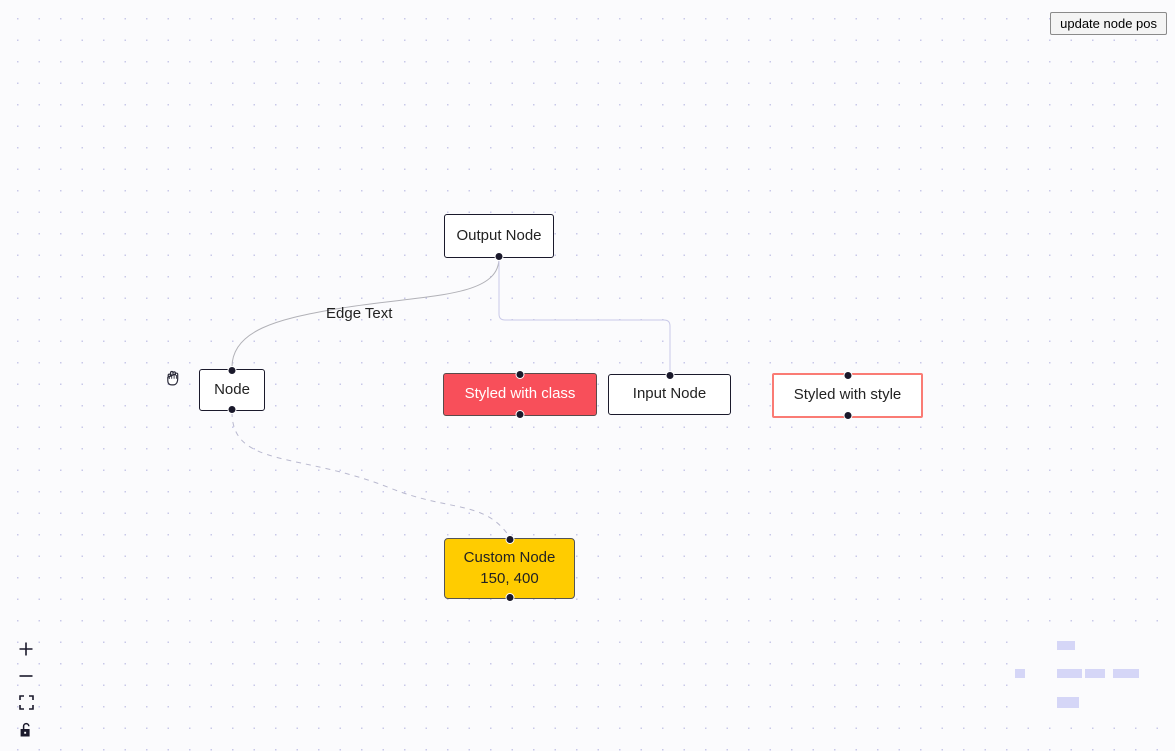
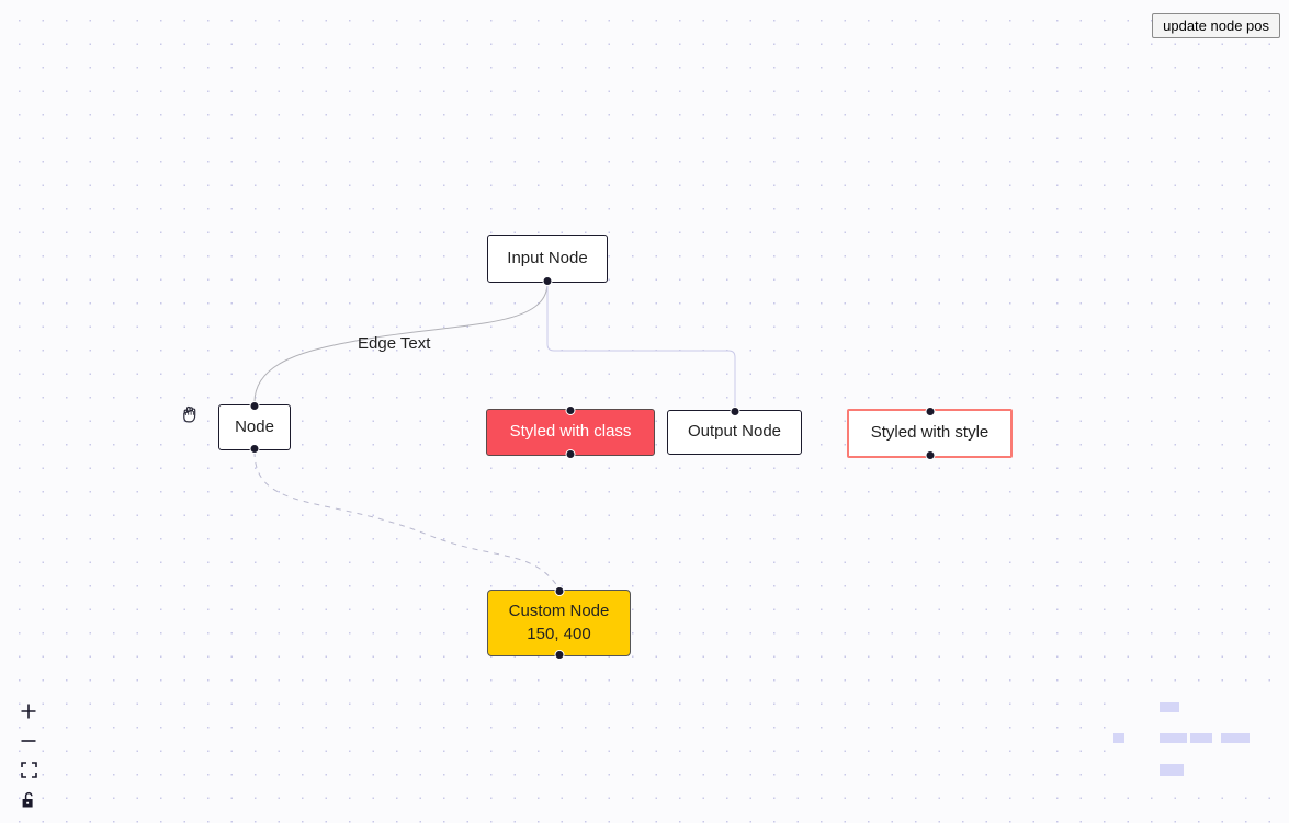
  Edge Text
- Output Node
+ Input Node
  Node
  Styled with class
- Input Node
+ Output Node
  Styled with style
  Custom Node
  150, 400
  update node pos
